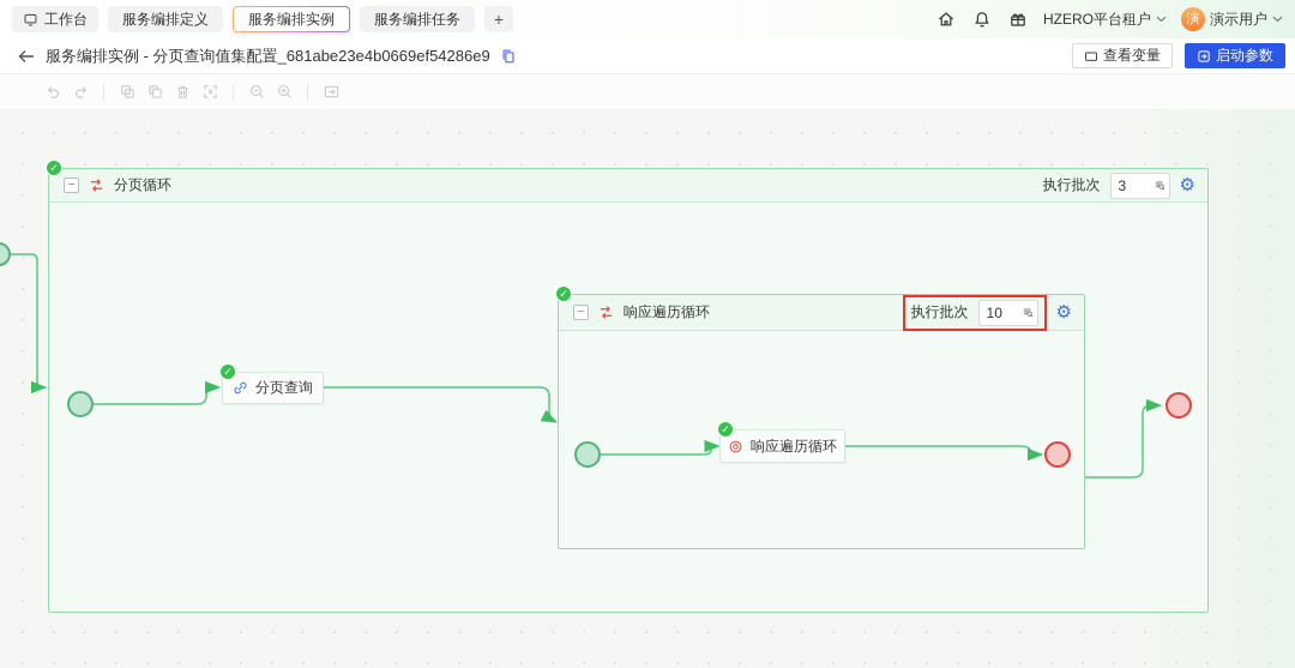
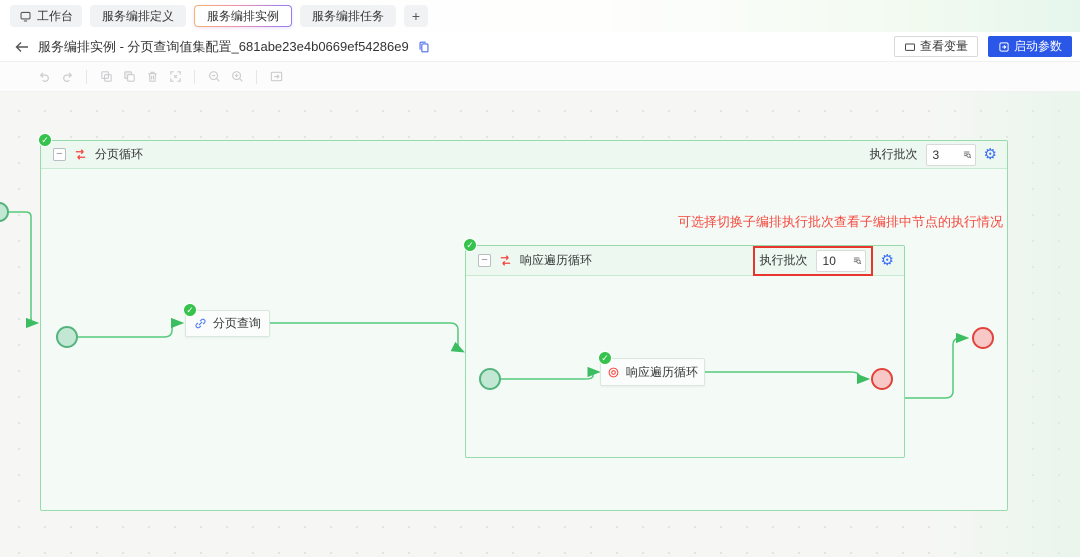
  工作台
  服务编排定义
  服务编排实例
  服务编排任务
  +
- HZERO平台租户
- 演
- 演示用户
  服务编排实例 - 分页查询值集配置_681abe23e4b0669ef54286e9
  查看变量
  启动参数
  ✓
  −
  分页循环
  执行批次
  3
  ⚙
  ✓
  −
  响应遍历循环
  执行批次
  10
  ⚙
+ 可选择切换子编排执行批次查看子编排中节点的执行情况
  ✓
  分页查询
  ✓
  响应遍历循环
